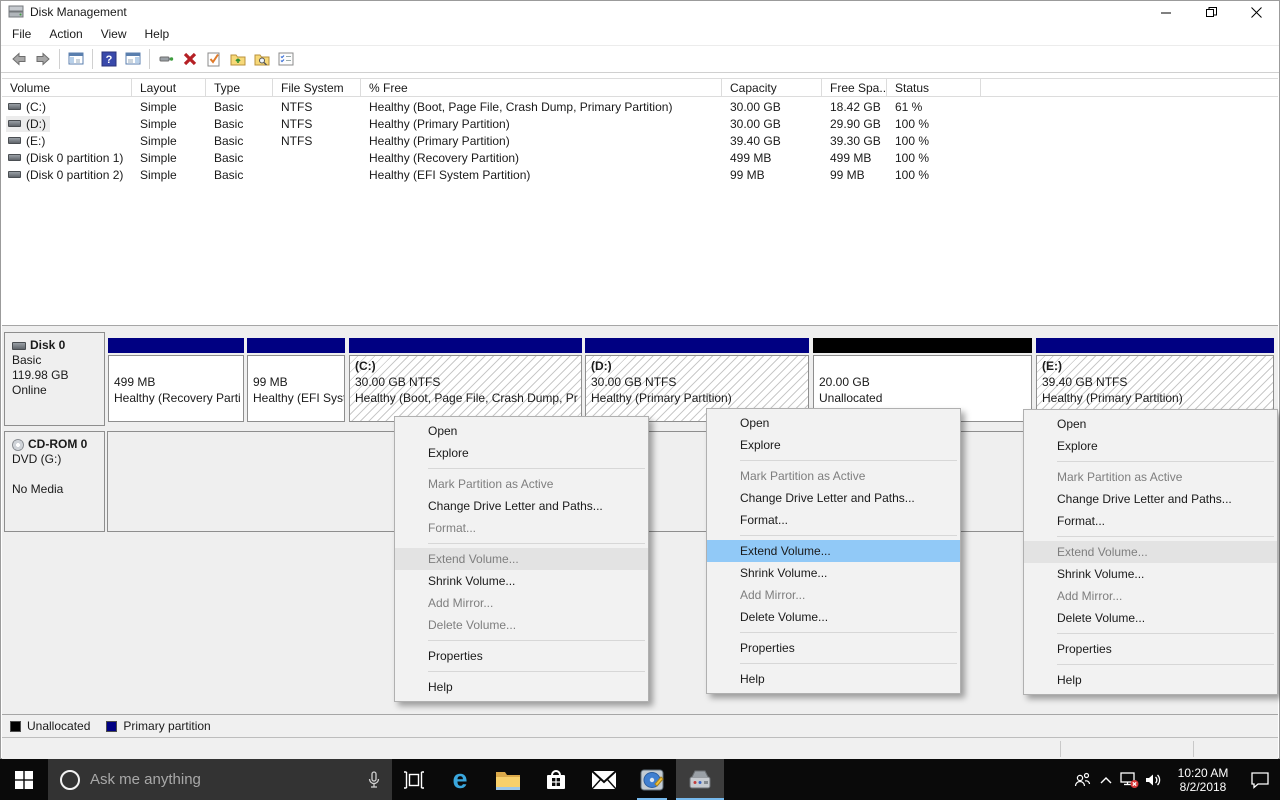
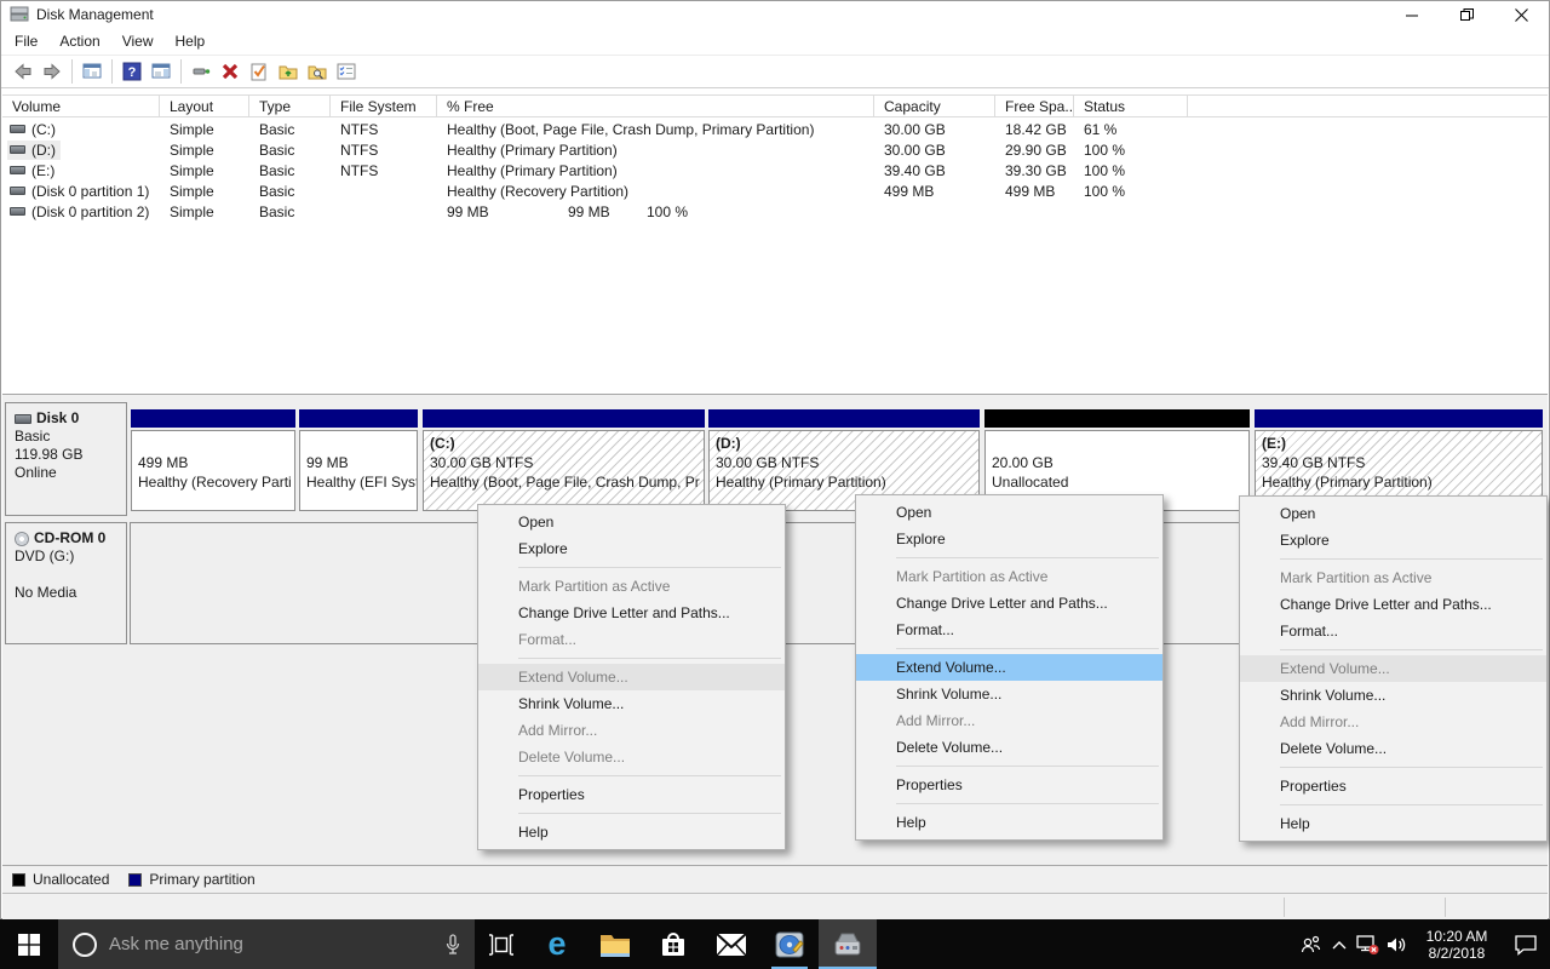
  Disk Management
  File
  Action
  View
  Help
  ?
  Volume
  Layout
  Type
  File System
  % Free
  Capacity
  Free Spa..
  Status
  (C:)
  Simple
  Basic
  NTFS
  Healthy (Boot, Page File, Crash Dump, Primary Partition)
  30.00 GB
  18.42 GB
  61 %
  (D:)
  Simple
  Basic
  NTFS
  Healthy (Primary Partition)
  30.00 GB
  29.90 GB
  100 %
  (E:)
  Simple
  Basic
  NTFS
  Healthy (Primary Partition)
  39.40 GB
  39.30 GB
  100 %
  (Disk 0 partition 1)
  Simple
  Basic
  Healthy (Recovery Partition)
  499 MB
  499 MB
  100 %
  (Disk 0 partition 2)
  Simple
  Basic
- Healthy (EFI System Partition)
  99 MB
  99 MB
  100 %
  Disk 0
  Basic
  119.98 GB
  Online
  499 MB
  Healthy (Recovery Parti
  99 MB
  Healthy (EFI Sys
  (C:)
  30.00 GB NTFS
  Healthy (Boot, Page File, Crash Dump, Pr
  (D:)
  30.00 GB NTFS
  Healthy (Primary Partition)
  20.00 GB
  Unallocated
  (E:)
  39.40 GB NTFS
  Healthy (Primary Partition)
  CD-ROM 0
  DVD (G:)
  No Media
  Unallocated
  Primary partition
  Open
  Explore
  Mark Partition as Active
  Change Drive Letter and Paths...
  Format...
  Extend Volume...
  Shrink Volume...
  Add Mirror...
  Delete Volume...
  Properties
  Help
  Open
  Explore
  Mark Partition as Active
  Change Drive Letter and Paths...
  Format...
  Extend Volume...
  Shrink Volume...
  Add Mirror...
  Delete Volume...
  Properties
  Help
  Open
  Explore
  Mark Partition as Active
  Change Drive Letter and Paths...
  Format...
  Extend Volume...
  Shrink Volume...
  Add Mirror...
  Delete Volume...
  Properties
  Help
  Ask me anything
  e
  10:20 AM
  8/2/2018
